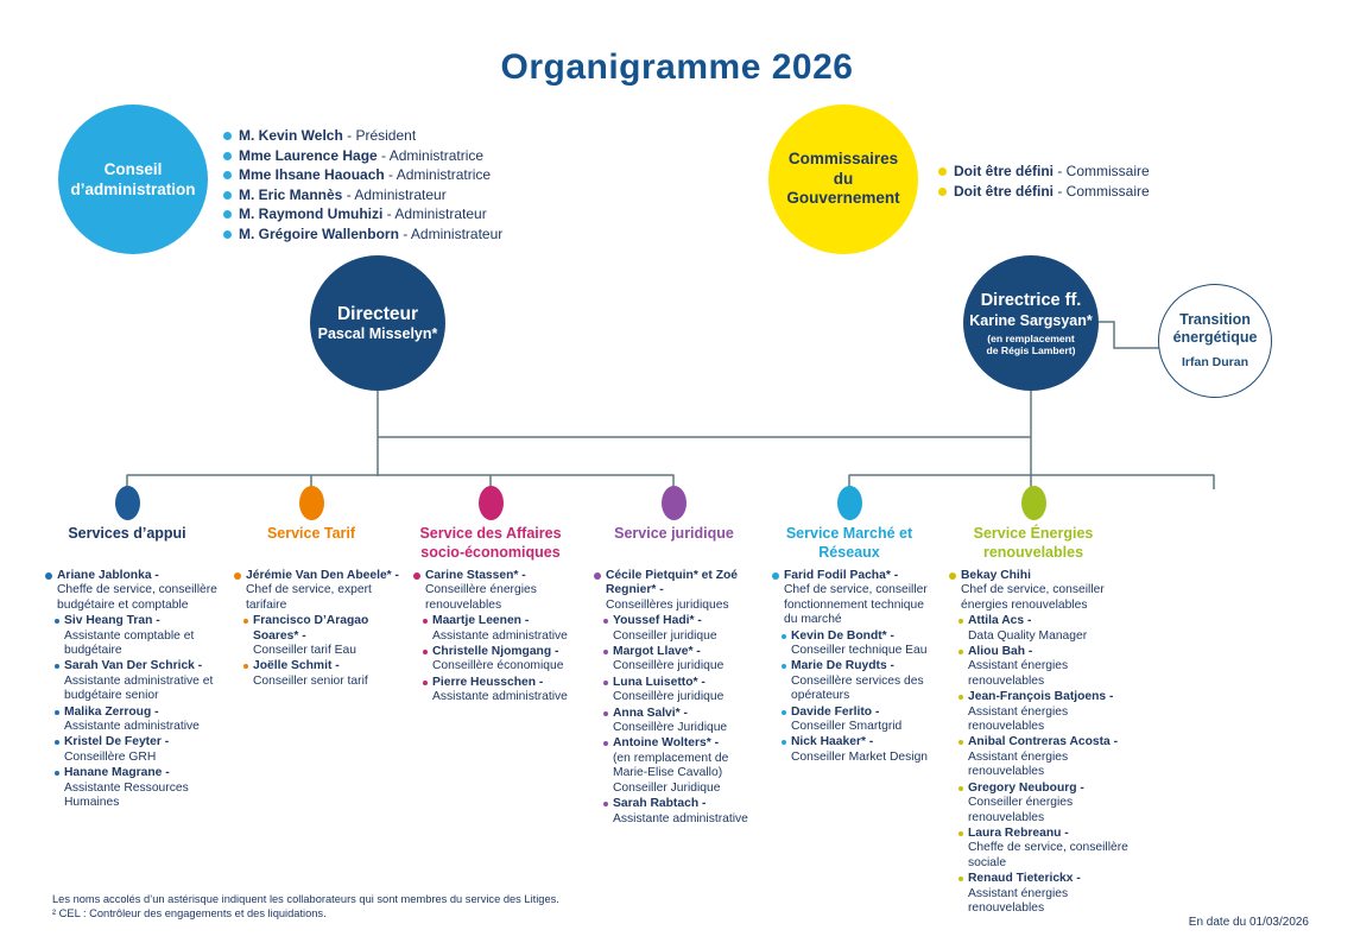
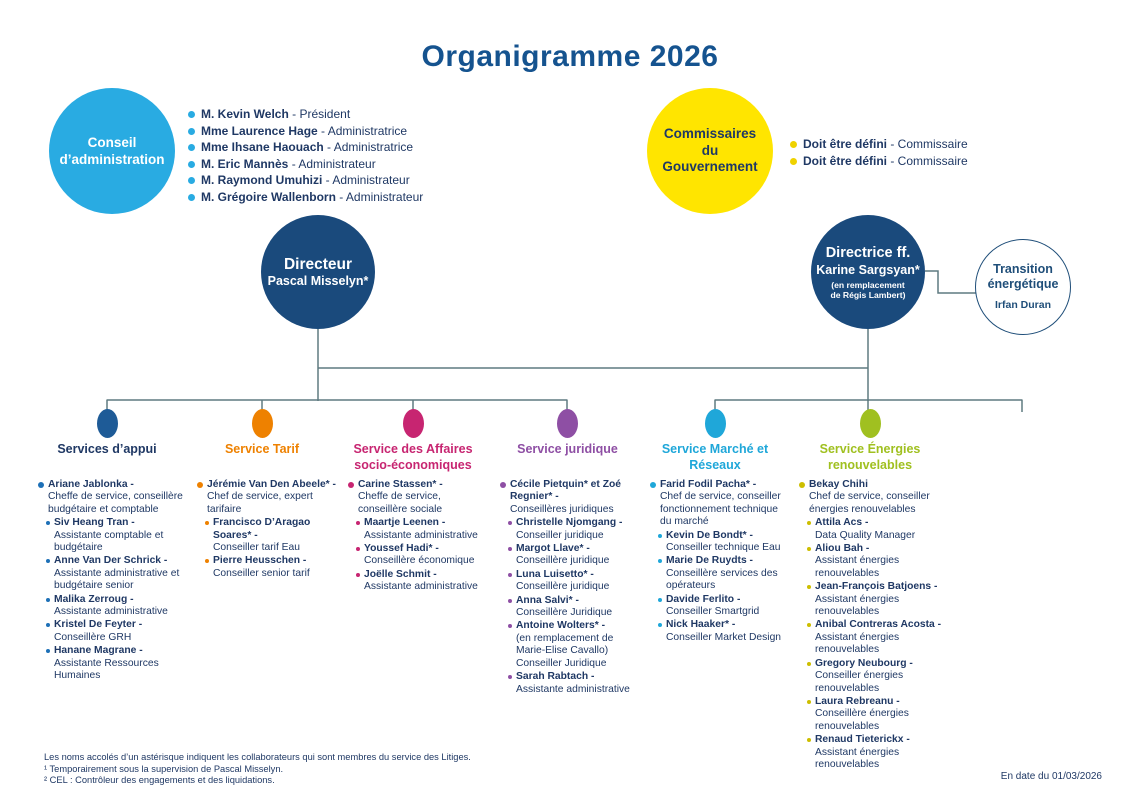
  Organigramme 2026
  Conseil
  d’administration
  M. Kevin Welch - Président
  Mme Laurence Hage - Administratrice
  Mme Ihsane Haouach - Administratrice
  M. Eric Mannès - Administrateur
  M. Raymond Umuhizi - Administrateur
  M. Grégoire Wallenborn - Administrateur
  Commissaires
  du
  Gouvernement
  Doit être défini - Commissaire
  Doit être défini - Commissaire
  Directeur
  Pascal Misselyn*
  Directrice ff.
  Karine Sargsyan*
  (en remplacement
  de Régis Lambert)
  Transition
  énergétique
  Irfan Duran
  Services d’appui
  Ariane Jablonka -
  Cheffe de service, conseillère budgétaire et comptable
  Siv Heang Tran -
  Assistante comptable et budgétaire
- Sarah Van Der Schrick -
+ Anne Van Der Schrick -
  Assistante administrative et budgétaire senior
  Malika Zerroug -
  Assistante administrative
  Kristel De Feyter - Conseillère GRH
  Hanane Magrane -
  Assistante Ressources Humaines
  Service Tarif
  Jérémie Van Den Abeele* -
  Chef de service, expert tarifaire
  Francisco D’Aragao Soares* -
  Conseiller tarif Eau
- Joëlle Schmit -
+ Pierre Heusschen -
  Conseiller senior tarif
  Service des Affaires
  socio-économiques
  Carine Stassen* -
- Conseillère énergies renouvelables
+ Cheffe de service, conseillère sociale
  Maartje Leenen -
  Assistante administrative
- Christelle Njomgang -
+ Youssef Hadi* -
  Conseillère économique
- Pierre Heusschen -
+ Joëlle Schmit -
  Assistante administrative
  Service juridique
  Cécile Pietquin* et Zoé Regnier* -
  Conseillères juridiques
- Youssef Hadi* -
+ Christelle Njomgang -
  Conseiller juridique
  Margot Llave* -
  Conseillère juridique
  Luna Luisetto* -
  Conseillère juridique
  Anna Salvi* -
  Conseillère Juridique
  Antoine Wolters* -
  (en remplacement de Marie-Elise Cavallo) Conseiller Juridique
  Sarah Rabtach -
  Assistante administrative
  Service Marché et
  Réseaux
  Farid Fodil Pacha* -
  Chef de service, conseiller fonctionnement technique du marché
  Kevin De Bondt* -
  Conseiller technique Eau
  Marie De Ruydts -
  Conseillère services des opérateurs
  Davide Ferlito -
  Conseiller Smartgrid
  Nick Haaker* -
  Conseiller Market Design
  Service Énergies
  renouvelables
  Bekay Chihi
  Chef de service, conseiller énergies renouvelables
  Attila Acs -
  Data Quality Manager
  Aliou Bah -
  Assistant énergies renouvelables
  Jean-François Batjoens -
  Assistant énergies renouvelables
  Anibal Contreras Acosta -
  Assistant énergies renouvelables
  Gregory Neubourg -
  Conseiller énergies renouvelables
  Laura Rebreanu -
- Cheffe de service, conseillère sociale
+ Conseillère énergies renouvelables
  Renaud Tieterickx -
  Assistant énergies renouvelables
  Les noms accolés d’un astérisque indiquent les collaborateurs qui sont membres du service des Litiges.
+ ¹ Temporairement sous la supervision de Pascal Misselyn.
  ² CEL : Contrôleur des engagements et des liquidations.
  En date du 01/03/2026
